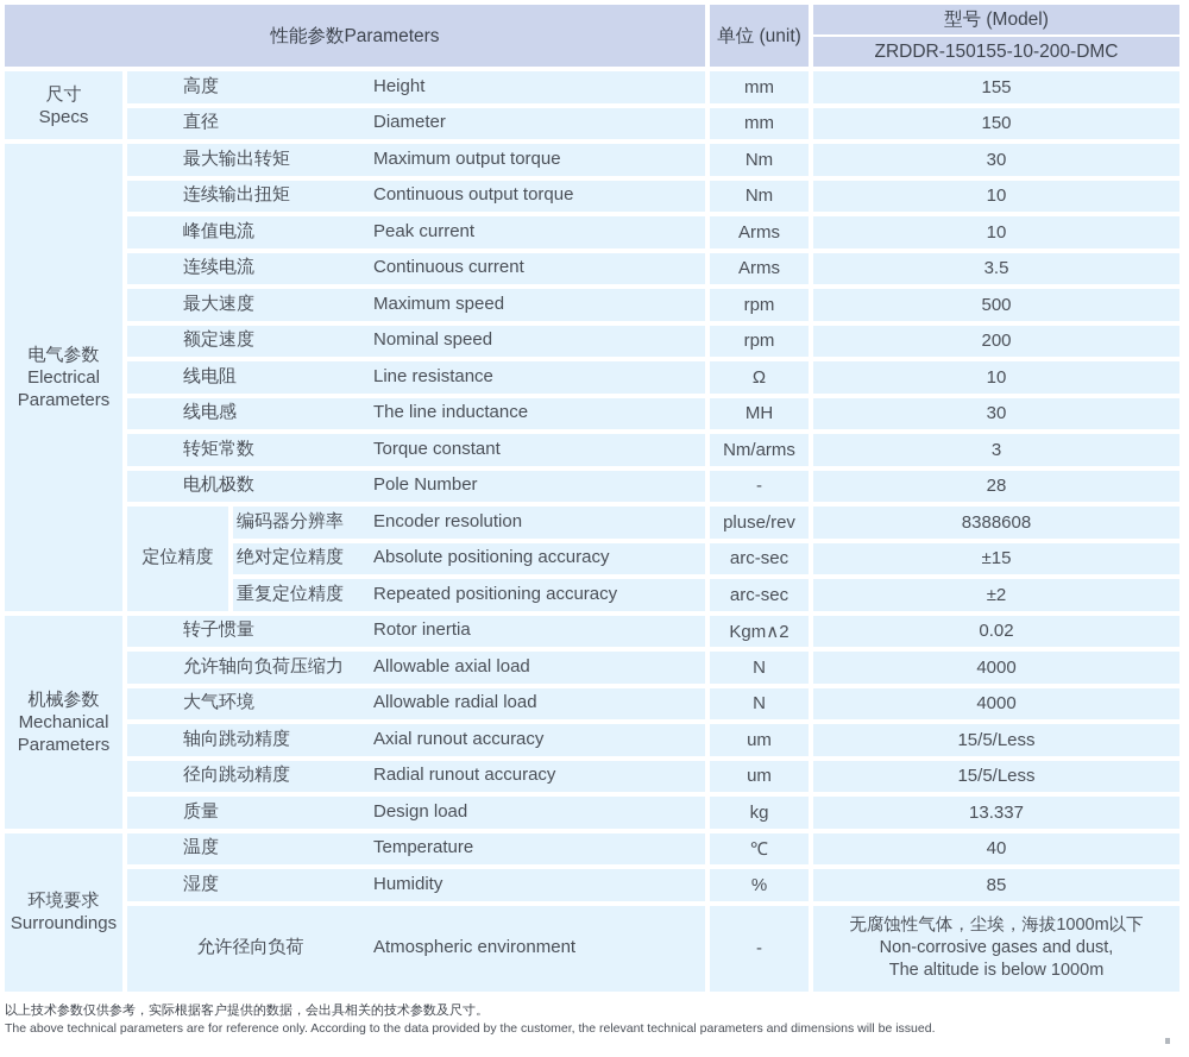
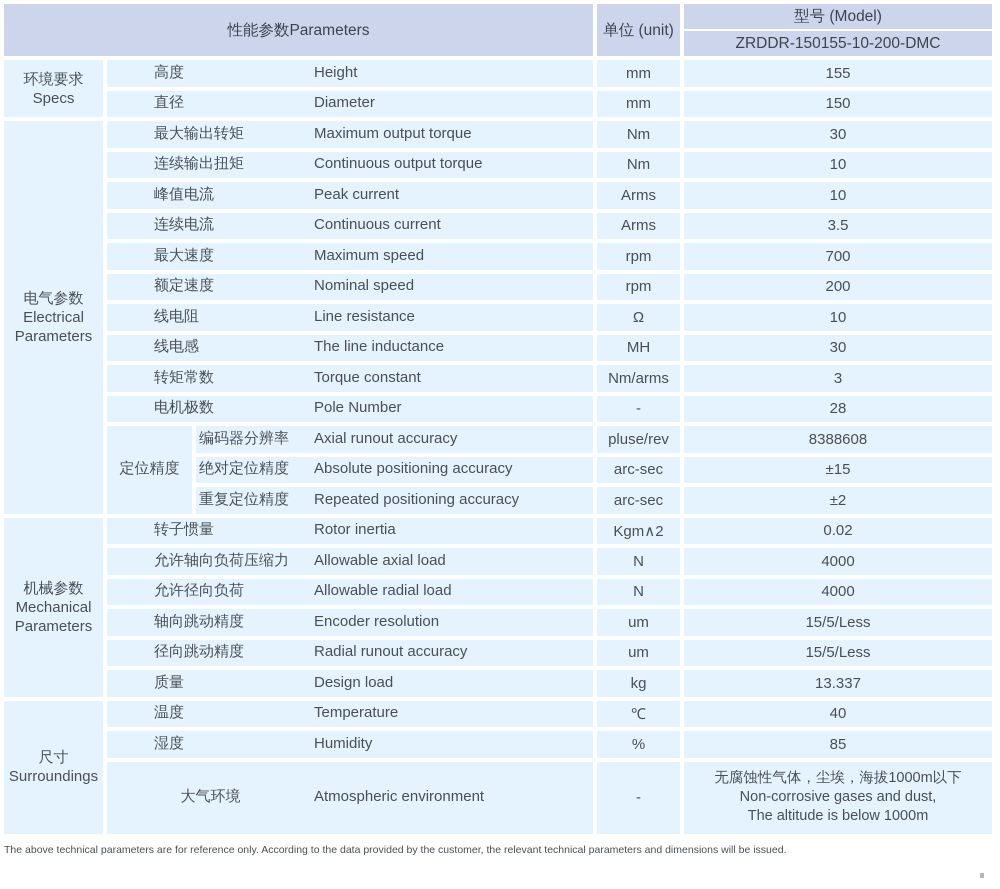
  性能参数Parameters	单位 (unit)	型号 (Model) ZRDDR-150155-10-200-DMC
- 尺寸 Specs	高度 Height	mm	155
+ 环境要求 Specs	高度 Height	mm	155
  直径 Diameter	mm	150
  电气参数 Electrical Parameters	最大输出转矩 Maximum output torque	Nm	30
  连续输出扭矩 Continuous output torque	Nm	10
  峰值电流 Peak current	Arms	10
  连续电流 Continuous current	Arms	3.5
- 最大速度 Maximum speed	rpm	500
+ 最大速度 Maximum speed	rpm	700
  额定速度 Nominal speed	rpm	200
  线电阻 Line resistance	Ω	10
  线电感 The line inductance	MH	30
  转矩常数 Torque constant	Nm/arms	3
  电机极数 Pole Number	-	28
- 定位精度	编码器分辨率 Encoder resolution	pluse/rev	8388608
+ 定位精度	编码器分辨率 Axial runout accuracy	pluse/rev	8388608
  绝对定位精度 Absolute positioning accuracy	arc-sec	±15
  重复定位精度 Repeated positioning accuracy	arc-sec	±2
  机械参数 Mechanical Parameters	转子惯量 Rotor inertia	Kgm∧2	0.02
  允许轴向负荷压缩力 Allowable axial load	N	4000
- 大气环境 Allowable radial load	N	4000
+ 允许径向负荷 Allowable radial load	N	4000
- 轴向跳动精度 Axial runout accuracy	um	15/5/Less
+ 轴向跳动精度 Encoder resolution	um	15/5/Less
  径向跳动精度 Radial runout accuracy	um	15/5/Less
  质量 Design load	kg	13.337
- 环境要求 Surroundings	温度 Temperature	℃	40
+ 尺寸 Surroundings	温度 Temperature	℃	40
  湿度 Humidity	%	85
- 允许径向负荷 Atmospheric environment	-	无腐蚀性气体，尘埃，海拔1000m以下 Non-corrosive gases and dust, The altitude is below 1000m
+ 大气环境 Atmospheric environment	-	无腐蚀性气体，尘埃，海拔1000m以下 Non-corrosive gases and dust, The altitude is below 1000m
- 以上技术参数仅供参考，实际根据客户提供的数据，会出具相关的技术参数及尺寸。
  The above technical parameters are for reference only. According to the data provided by the customer, the relevant technical parameters and dimensions will be issued.
